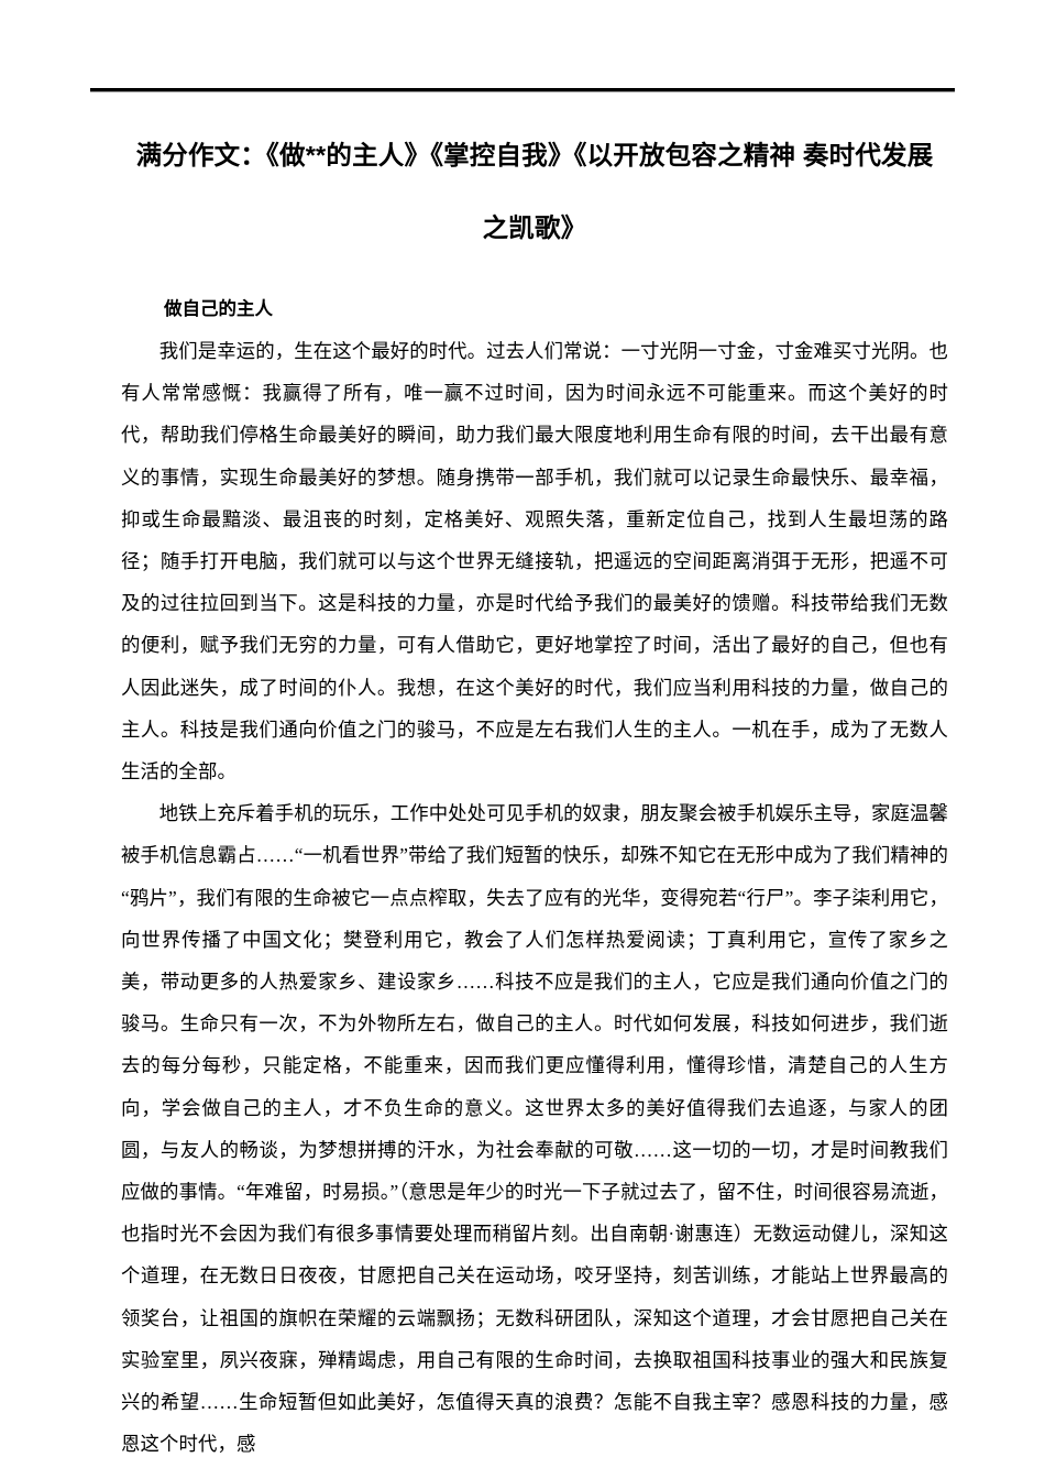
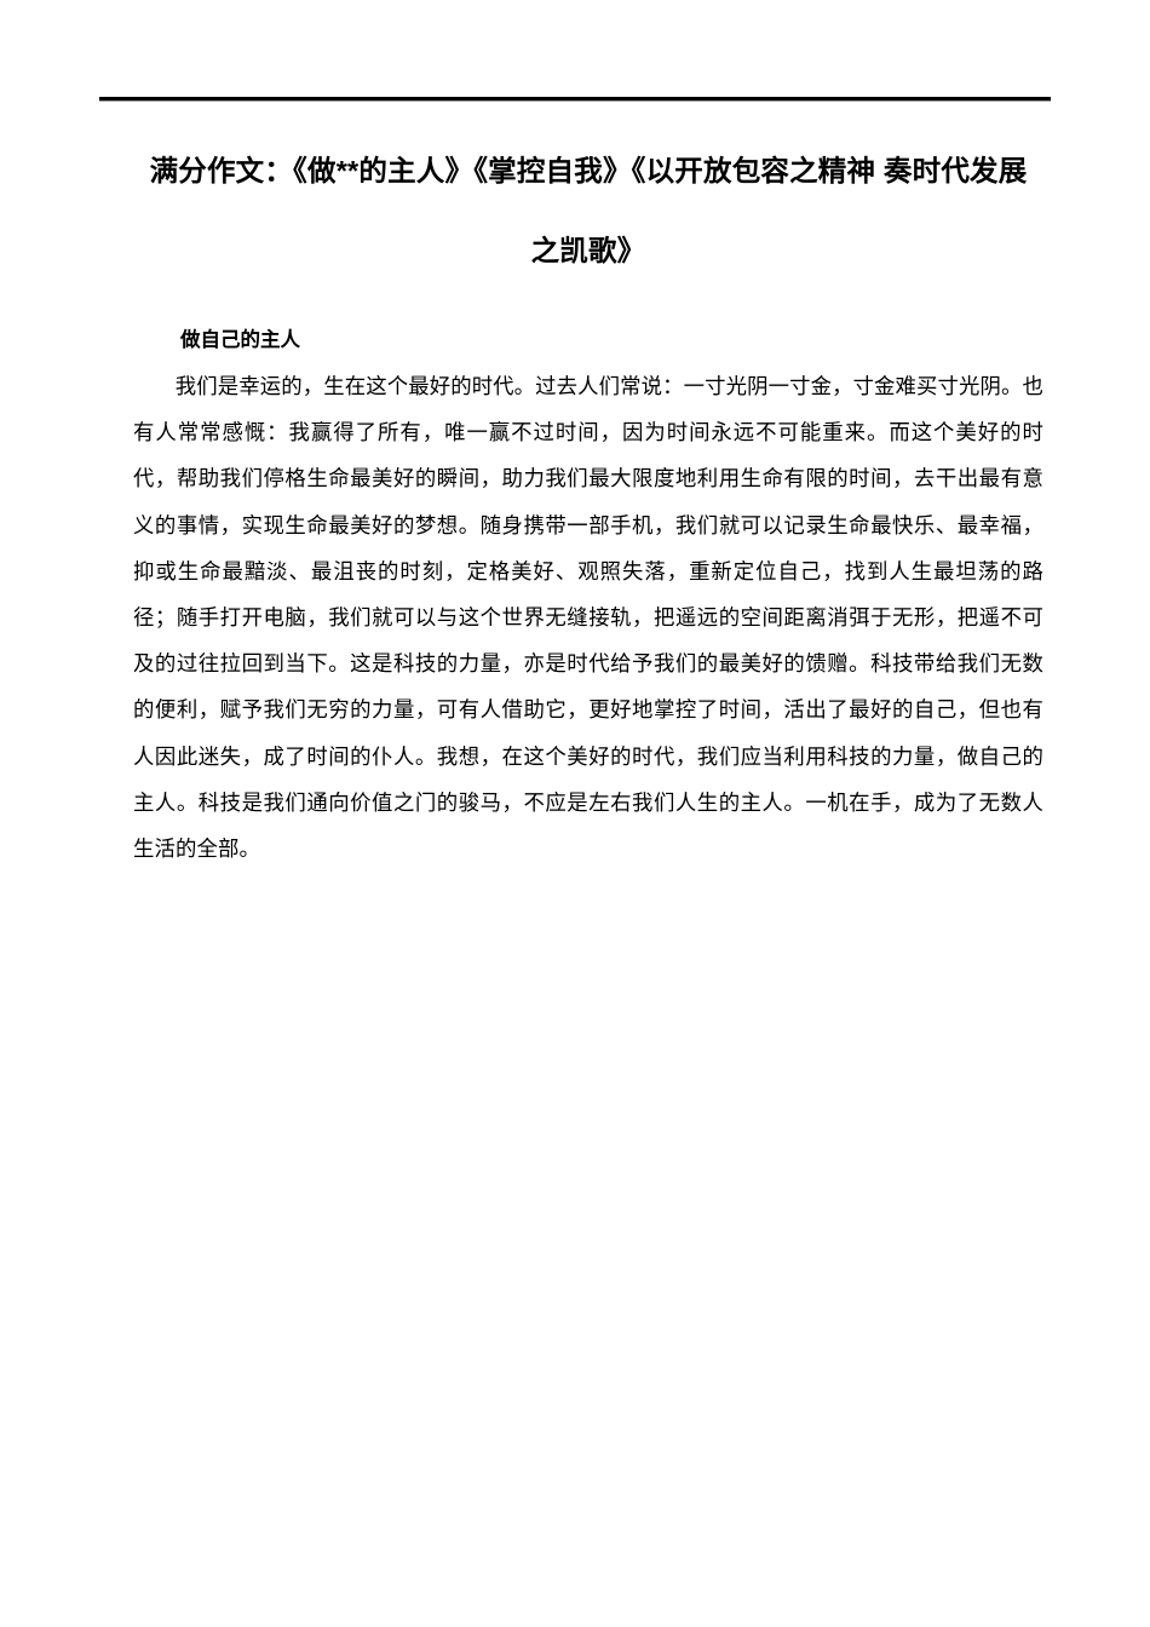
  满分作文：《做**的主人》《掌控自我》《以开放包容之精神 奏时代发展之凯歌》
  做自己的主人
  我们是幸运的，生在这个最好的时代。过去人们常说：一寸光阴一寸金，寸金难买寸光阴。也有人常常感慨：我赢得了所有，唯一赢不过时间，因为时间永远不可能重来。而这个美好的时代，帮助我们停格生命最美好的瞬间，助力我们最大限度地利用生命有限的时间，去干出最有意义的事情，实现生命最美好的梦想。随身携带一部手机，我们就可以记录生命最快乐、最幸福，抑或生命最黯淡、最沮丧的时刻，定格美好、观照失落，重新定位自己，找到人生最坦荡的路径；随手打开电脑，我们就可以与这个世界无缝接轨，把遥远的空间距离消弭于无形，把遥不可及的过往拉回到当下。这是科技的力量，亦是时代给予我们的最美好的馈赠。科技带给我们无数的便利，赋予我们无穷的力量，可有人借助它，更好地掌控了时间，活出了最好的自己，但也有人因此迷失，成了时间的仆人。我想，在这个美好的时代，我们应当利用科技的力量，做自己的主人。科技是我们通向价值之门的骏马，不应是左右我们人生的主人。一机在手，成为了无数人生活的全部。
- 地铁上充斥着手机的玩乐，工作中处处可见手机的奴隶，朋友聚会被手机娱乐主导，家庭温馨被手机信息霸占……“一机看世界”带给了我们短暂的快乐，却殊不知它在无形中成为了我们精神的“鸦片”，我们有限的生命被它一点点榨取，失去了应有的光华，变得宛若“行尸”。李子柒利用它，向世界传播了中国文化；樊登利用它，教会了人们怎样热爱阅读；丁真利用它，宣传了家乡之美，带动更多的人热爱家乡、建设家乡……科技不应是我们的主人，它应是我们通向价值之门的骏马。生命只有一次，不为外物所左右，做自己的主人。时代如何发展，科技如何进步，我们逝去的每分每秒，只能定格，不能重来，因而我们更应懂得利用，懂得珍惜，清楚自己的人生方向，学会做自己的主人，才不负生命的意义。这世界太多的美好值得我们去追逐，与家人的团圆，与友人的畅谈，为梦想拼搏的汗水，为社会奉献的可敬……这一切的一切，才是时间教我们应做的事情。“年难留，时易损。”（意思是年少的时光一下子就过去了，留不住，时间很容易流逝，也指时光不会因为我们有很多事情要处理而稍留片刻。出自南朝·谢惠连）无数运动健儿，深知这个道理，在无数日日夜夜，甘愿把自己关在运动场，咬牙坚持，刻苦训练，才能站上世界最高的领奖台，让祖国的旗帜在荣耀的云端飘扬；无数科研团队，深知这个道理，才会甘愿把自己关在实验室里，夙兴夜寐，殚精竭虑，用自己有限的生命时间，去换取祖国科技事业的强大和民族复兴的希望……生命短暂但如此美好，怎值得天真的浪费？怎能不自我主宰？感恩科技的力量，感恩这个时代，感
